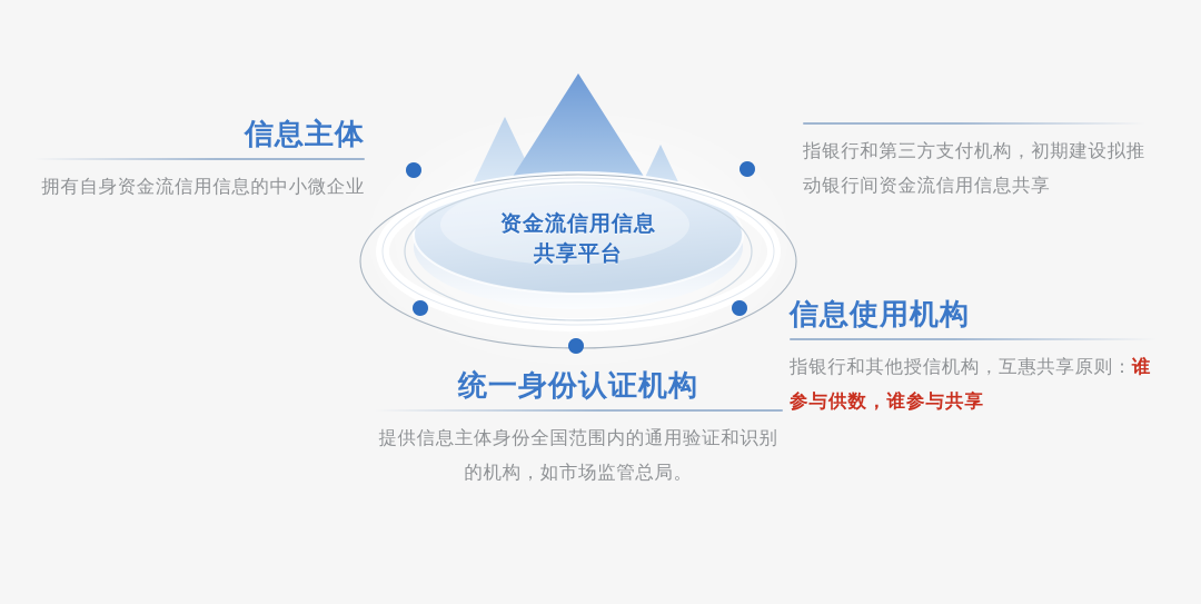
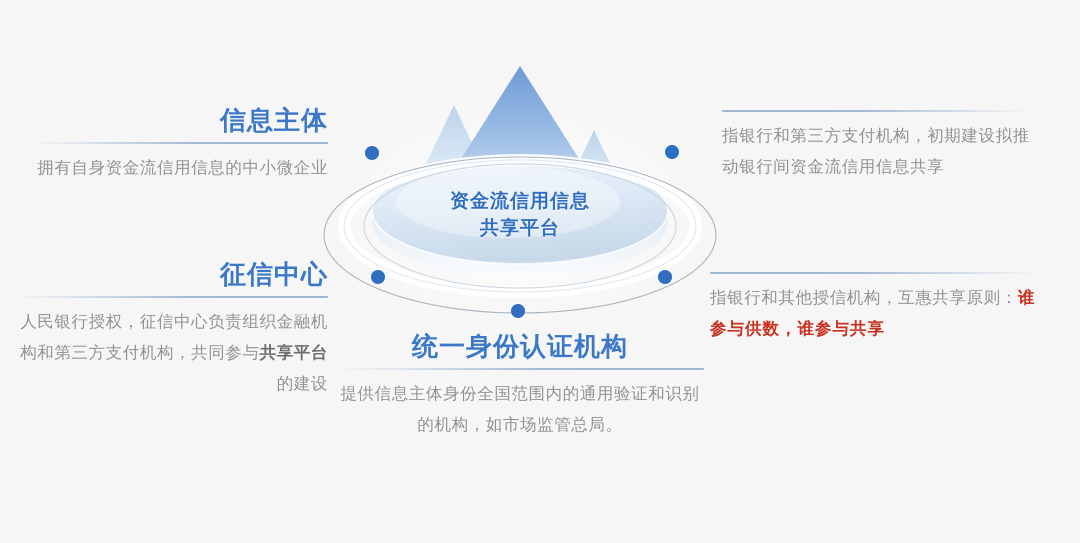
  资金流信用信息
  共享平台
  信息主体
  拥有自身资金流信用信息的中小微企业
+ 征信中心
+ 人民银行授权，征信中心负责组织金融机构和第三方支付机构，共同参与共享平台的建设
  统一身份认证机构
  提供信息主体身份全国范围内的通用验证和识别的机构，如市场监管总局。
  指银行和第三方支付机构，初期建设拟推动银行间资金流信用信息共享
- 信息使用机构
  指银行和其他授信机构，互惠共享原则：谁参与供数，谁参与共享
